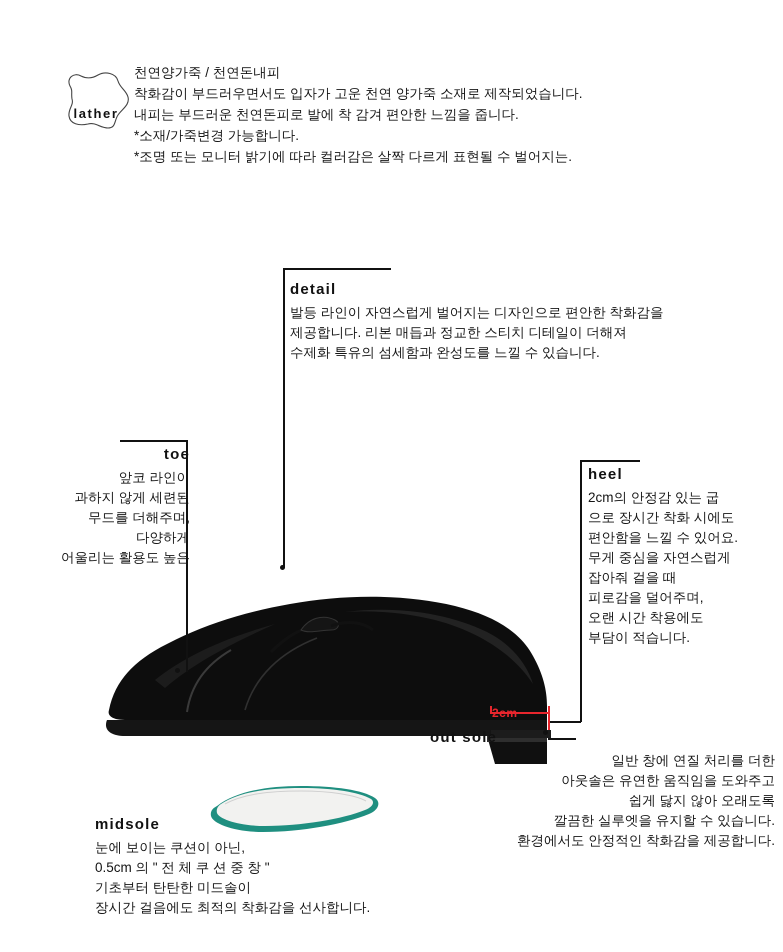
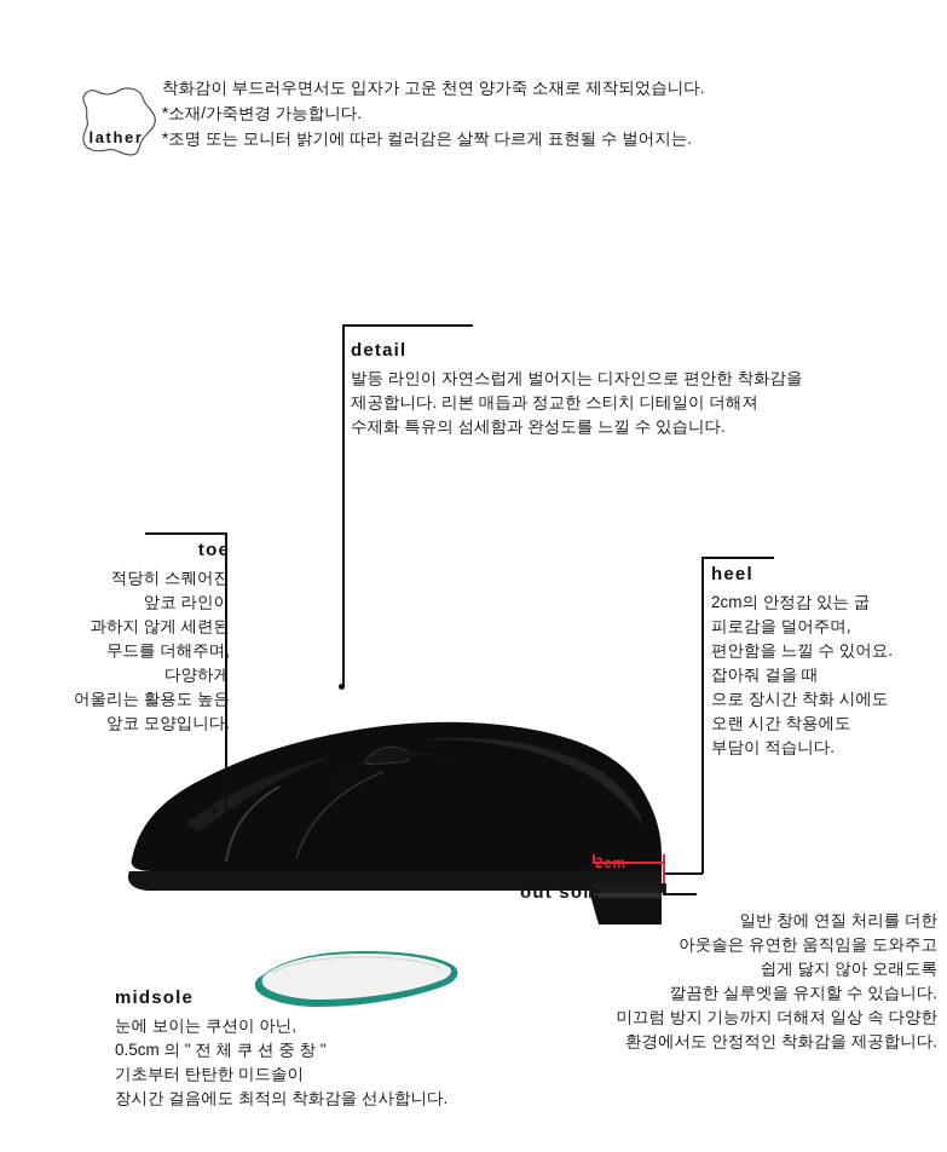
  lather
- 천연양가죽 / 천연돈내피
  착화감이 부드러우면서도 입자가 고운 천연 양가죽 소재로 제작되었습니다.
- 내피는 부드러운 천연돈피로 발에 착 감겨 편안한 느낌을 줍니다.
  *소재/가죽변경 가능합니다.
  *조명 또는 모니터 밝기에 따라 컬러감은 살짝 다르게 표현될 수 벌어지는.
  detail
  발등 라인이 자연스럽게 벌어지는 디자인으로 편안한 착화감을
  제공합니다. 리본 매듭과 정교한 스티치 디테일이 더해져
  수제화 특유의 섬세함과 완성도를 느낄 수 있습니다.
  toe
+ 적당히 스퀘어진
  앞코 라인이
  과하지 않게 세련된
  무드를 더해주며,
  다양하게
  어울리는 활용도 높은
+ 앞코 모양입니다.
  heel
  2cm의 안정감 있는 굽
- 으로 장시간 착화 시에도
+ 피로감을 덜어주며,
  편안함을 느낄 수 있어요.
- 무게 중심을 자연스럽게
  잡아줘 걸을 때
- 피로감을 덜어주며,
+ 으로 장시간 착화 시에도
  오랜 시간 착용에도
  부담이 적습니다.
  out sole
  일반 창에 연질 처리를 더한
  아웃솔은 유연한 움직임을 도와주고
  쉽게 닳지 않아 오래도록
  깔끔한 실루엣을 유지할 수 있습니다.
+ 미끄럼 방지 기능까지 더해져 일상 속 다양한
  환경에서도 안정적인 착화감을 제공합니다.
  midsole
  눈에 보이는 쿠션이 아닌,
  0.5cm 의 " 전 체 쿠 션 중 창 "
  기초부터 탄탄한 미드솔이
  장시간 걸음에도 최적의 착화감을 선사합니다.
